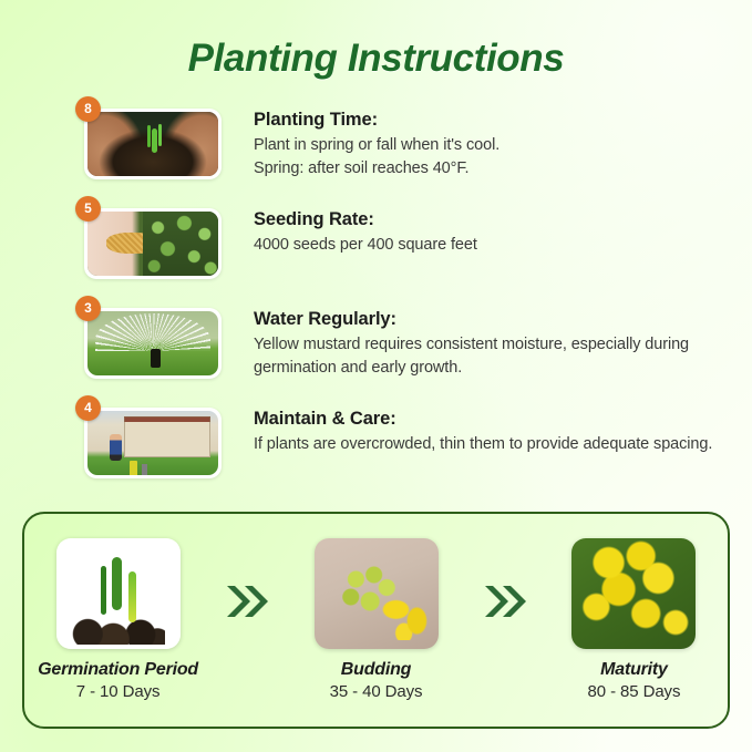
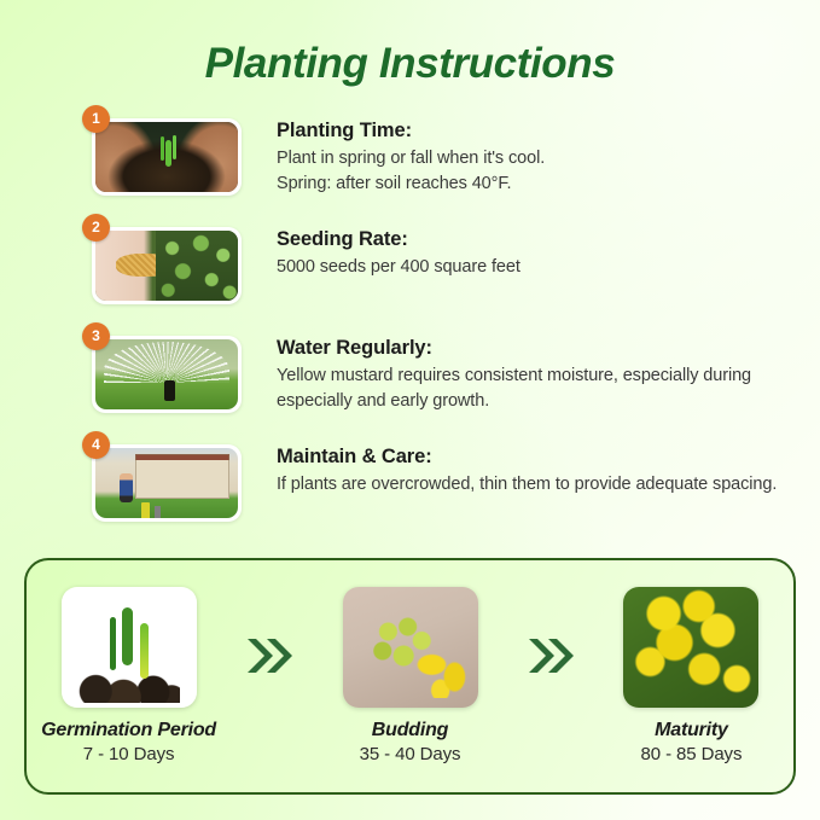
  Planting Instructions
- 8
+ 1
  Planting Time:
  Plant in spring or fall when it's cool.
  Spring: after soil reaches 40°F.
- 5
+ 2
  Seeding Rate:
- 4000 seeds per 400 square feet
+ 5000 seeds per 400 square feet
  3
  Water Regularly:
- Yellow mustard requires consistent moisture, especially during germination and early growth.
+ Yellow mustard requires consistent moisture, especially during especially and early growth.
  4
  Maintain & Care:
  If plants are overcrowded, thin them to provide adequate spacing.
  Germination Period
  7 - 10 Days
  Budding
  35 - 40 Days
  Maturity
  80 - 85 Days
